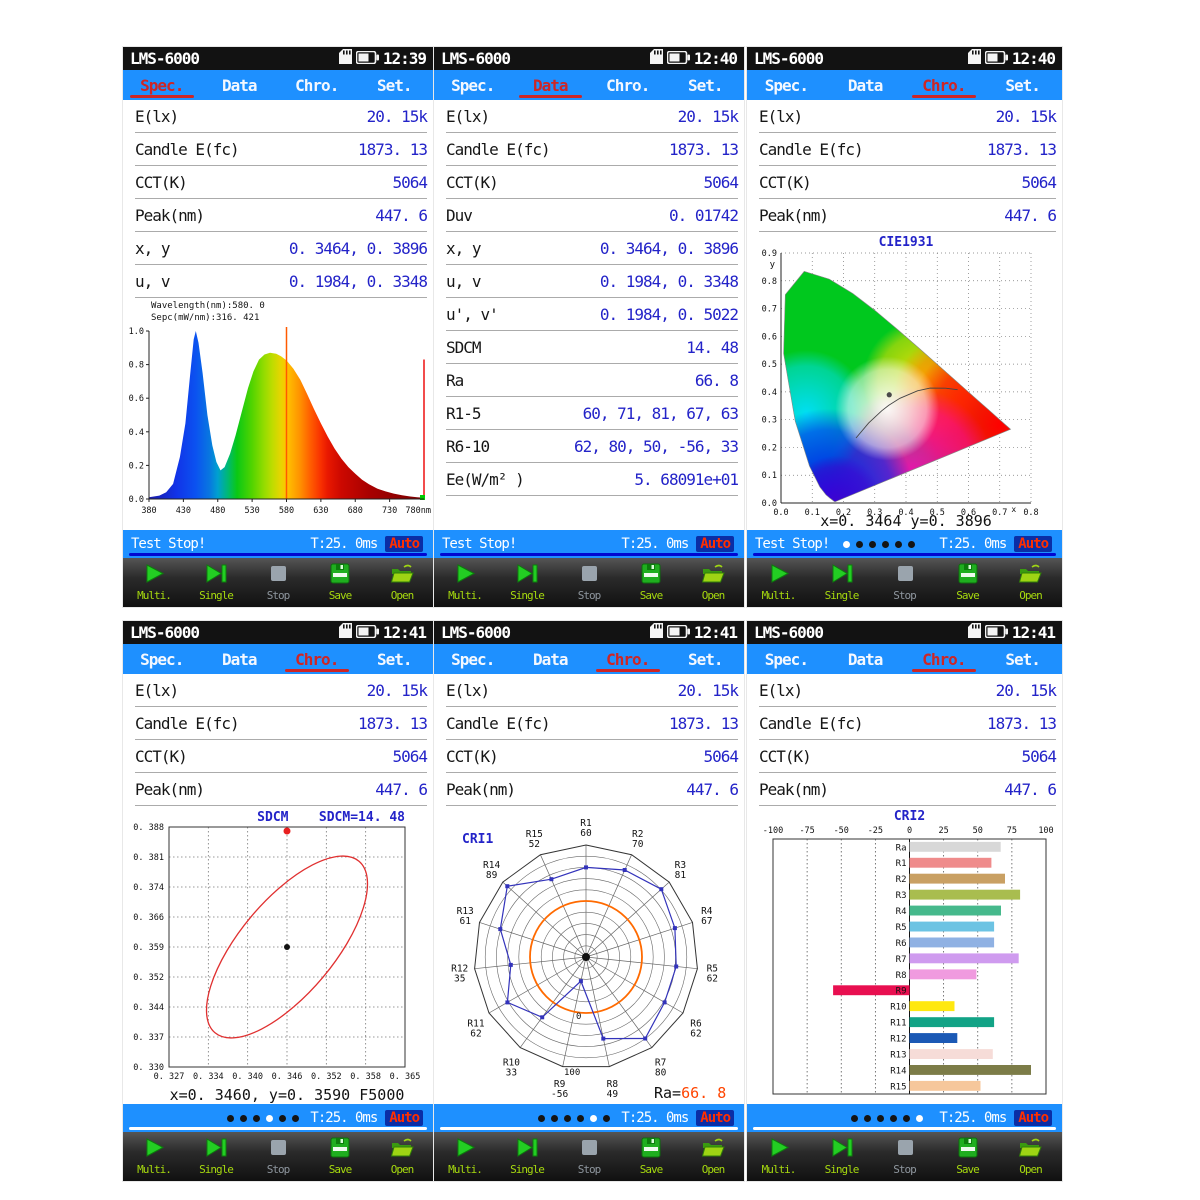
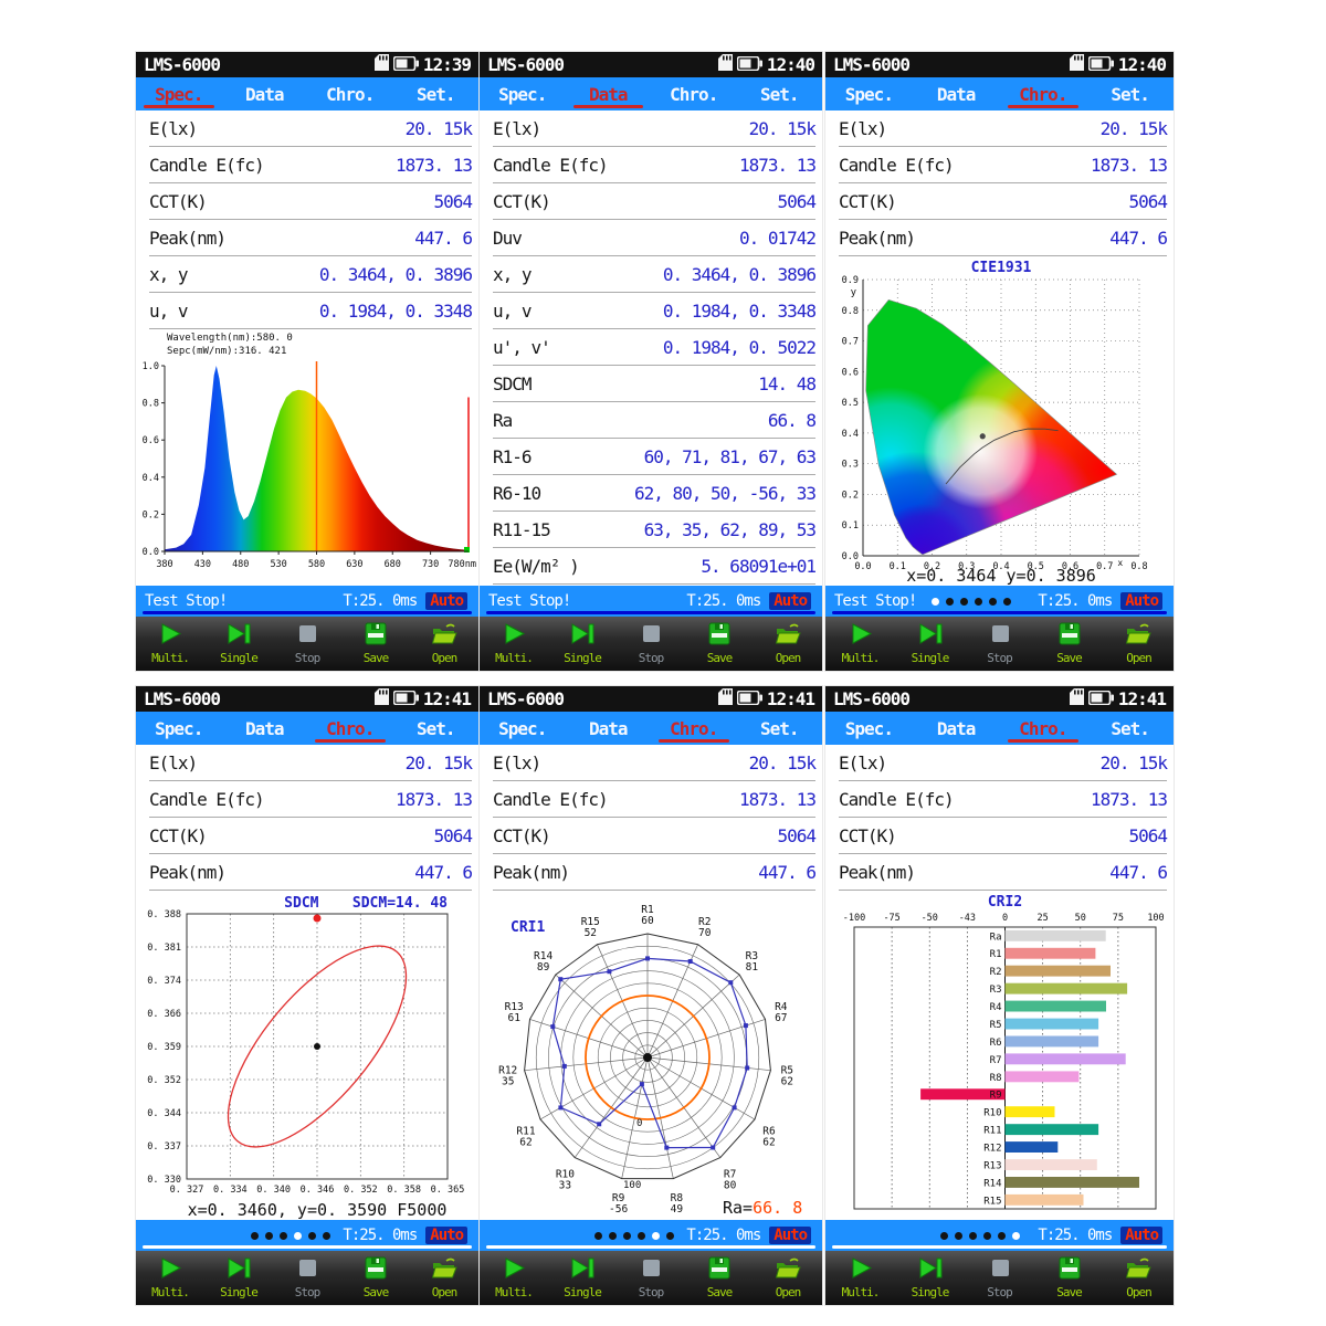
  LMS-6000
  12:39
  Spec.
  Data
  Chro.
  Set.
  E(lx)
  20. 15k
  Candle E(fc)
  1873. 13
  CCT(K)
  5064
  Peak(nm)
  447. 6
  x, y
  0. 3464, 0. 3896
  u, v
  0. 1984, 0. 3348
  Wavelength(nm):580. 0
  Sepc(mW/nm):316. 421
  0.0
  0.2
  0.4
  0.6
  0.8
  1.0
  380
  430
  480
  530
  580
  630
  680
  730
  780nm
  Test Stop!
  T:25. 0ms
  Auto
  Multi.
  Single
  Stop
  Save
  Open
  LMS-6000
  12:40
  Spec.
  Data
  Chro.
  Set.
  E(lx)
  20. 15k
  Candle E(fc)
  1873. 13
  CCT(K)
  5064
  Duv
  0. 01742
  x, y
  0. 3464, 0. 3896
  u, v
  0. 1984, 0. 3348
  u', v'
  0. 1984, 0. 5022
  SDCM
  14. 48
  Ra
  66. 8
- R1-5
+ R1-6
  60, 71, 81, 67, 63
  R6-10
  62, 80, 50, -56, 33
+ R11-15
+ 63, 35, 62, 89, 53
  Ee(W/m² )
  5. 68091e+01
  Test Stop!
  T:25. 0ms
  Auto
  Multi.
  Single
  Stop
  Save
  Open
  LMS-6000
  12:40
  Spec.
  Data
  Chro.
  Set.
  E(lx)
  20. 15k
  Candle E(fc)
  1873. 13
  CCT(K)
  5064
  Peak(nm)
  447. 6
  CIE1931
  0.0
  0.1
  0.2
  0.3
  0.4
  0.5
  0.6
  0.7
  0.8
  0.9
  y
  0.0
  0.1
  0.2
  0.3
  0.4
  0.5
  0.6
  0.7
  0.8
  x
  x=0. 3464 y=0. 3896
  Test Stop!
  T:25. 0ms
  Auto
  Multi.
  Single
  Stop
  Save
  Open
  LMS-6000
  12:41
  Spec.
  Data
  Chro.
  Set.
  E(lx)
  20. 15k
  Candle E(fc)
  1873. 13
  CCT(K)
  5064
  Peak(nm)
  447. 6
  SDCM
  SDCM=14. 48
  0. 327
  0. 334
  0. 340
  0. 346
  0. 352
  0. 358
  0. 365
  0. 388
  0. 381
  0. 374
  0. 366
  0. 359
  0. 352
  0. 344
  0. 337
  0. 330
  x=0. 3460, y=0. 3590 F5000
  T:25. 0ms
  Auto
  Multi.
  Single
  Stop
  Save
  Open
  LMS-6000
  12:41
  Spec.
  Data
  Chro.
  Set.
  E(lx)
  20. 15k
  Candle E(fc)
  1873. 13
  CCT(K)
  5064
  Peak(nm)
  447. 6
  CRI1
  R1 60
  R2 70
  R3 81
  R4 67
  R5 62
  R6 62
  R7 80
  R8 49
  R9 -56
  R10 33
  R11 62
  R12 35
  R13 61
  R14 89
  R15 52
  0
  100
  Ra=66. 8
  T:25. 0ms
  Auto
  Multi.
  Single
  Stop
  Save
  Open
  LMS-6000
  12:41
  Spec.
  Data
  Chro.
  Set.
  E(lx)
  20. 15k
  Candle E(fc)
  1873. 13
  CCT(K)
  5064
  Peak(nm)
  447. 6
  CRI2
  -100
  -75
  -50
- -25
+ -43
  0
  25
  50
  75
  100
  Ra
  R1
  R2
  R3
  R4
  R5
  R6
  R7
  R8
  R9
  R10
  R11
  R12
  R13
  R14
  R15
  T:25. 0ms
  Auto
  Multi.
  Single
  Stop
  Save
  Open
